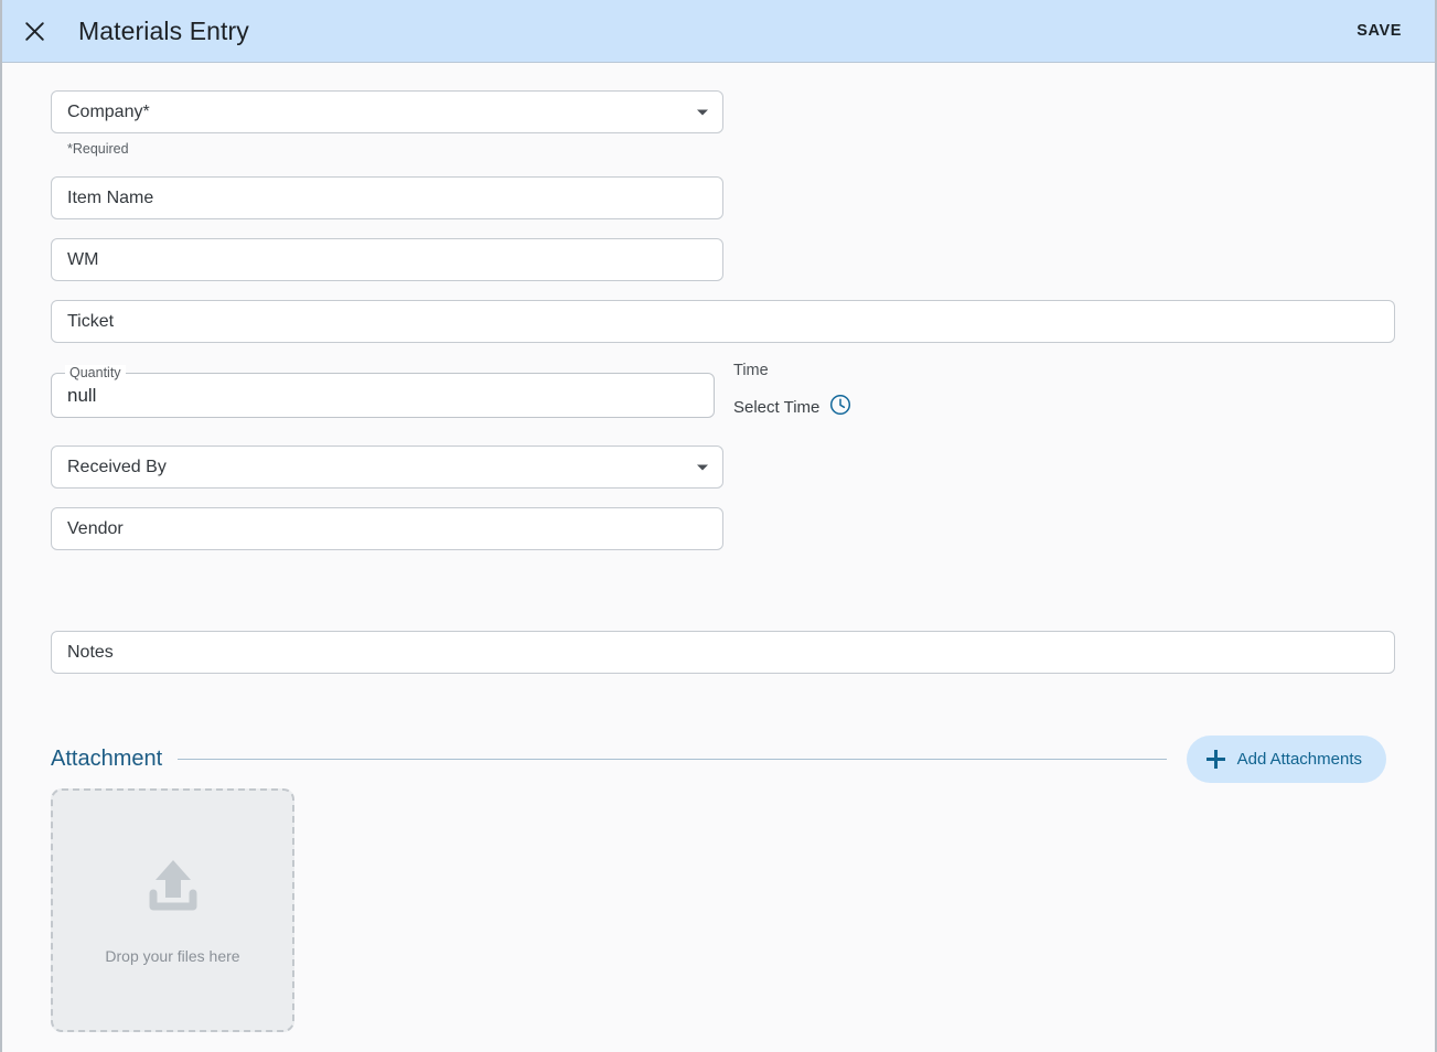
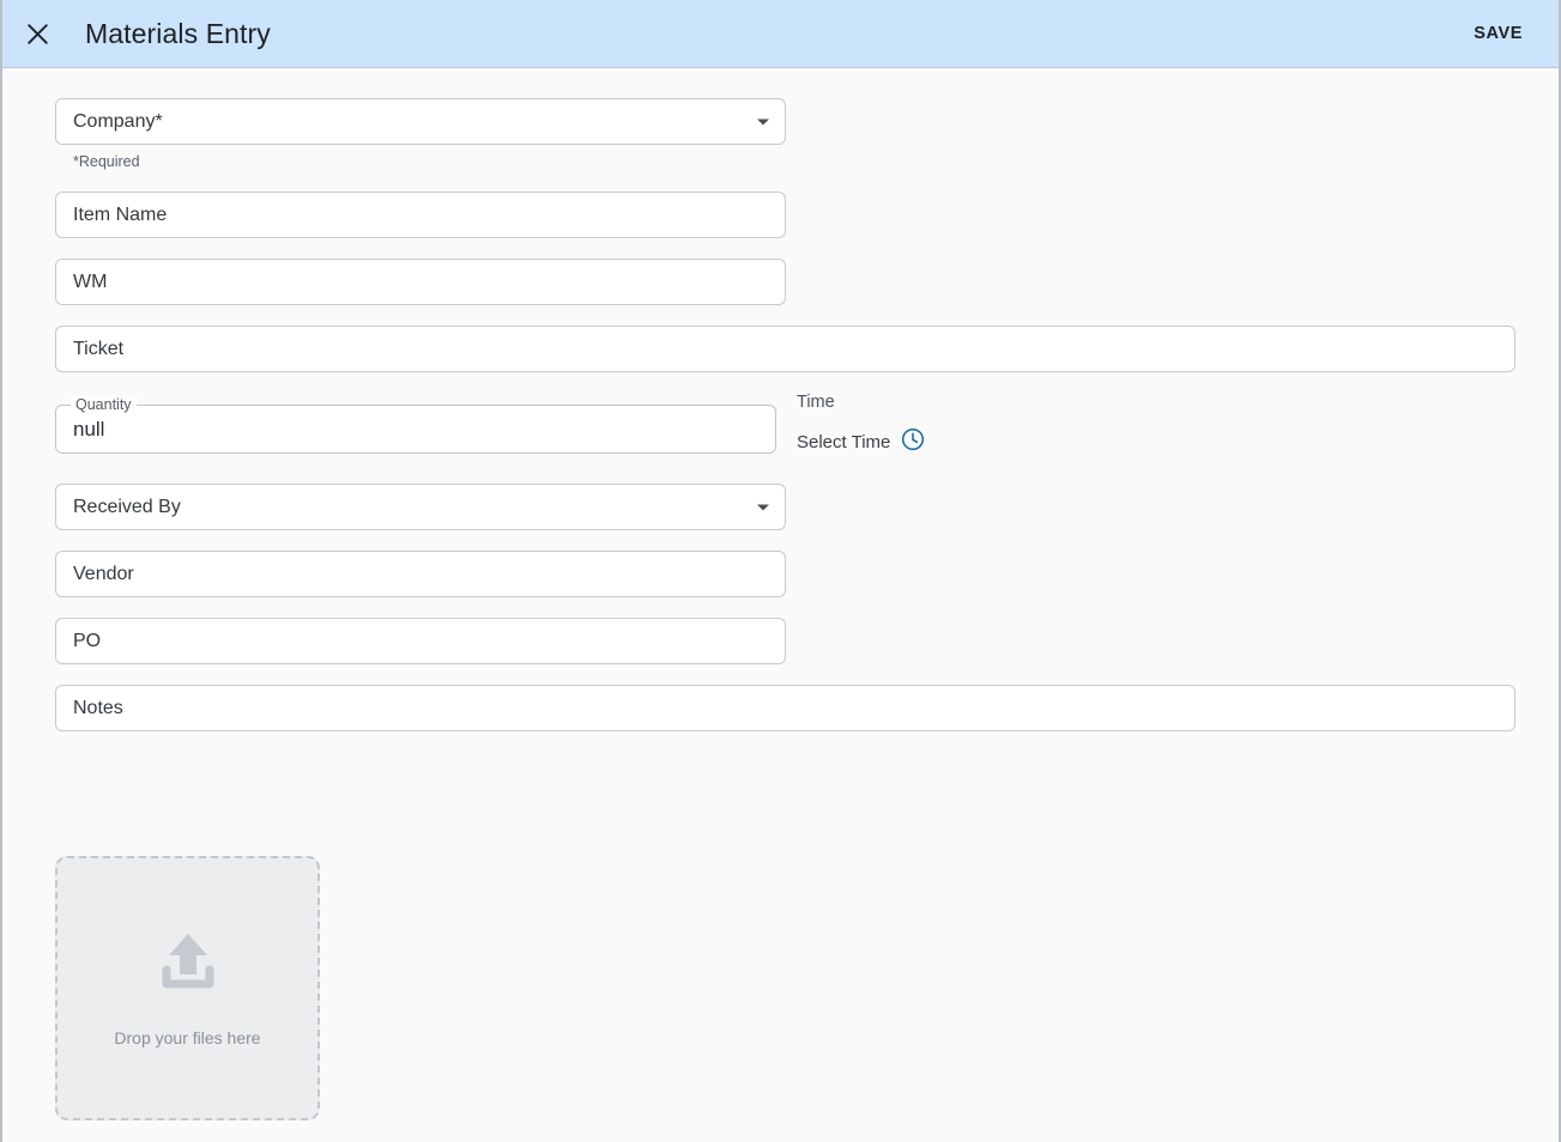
  Materials Entry
  SAVE
  Company*
  *Required
  Item Name
  WM
  Ticket
  Quantity
  null
  Time
  Select Time
  Received By
  Vendor
+ PO
  Notes
- Attachment
- Add Attachments
  Drop your files here
